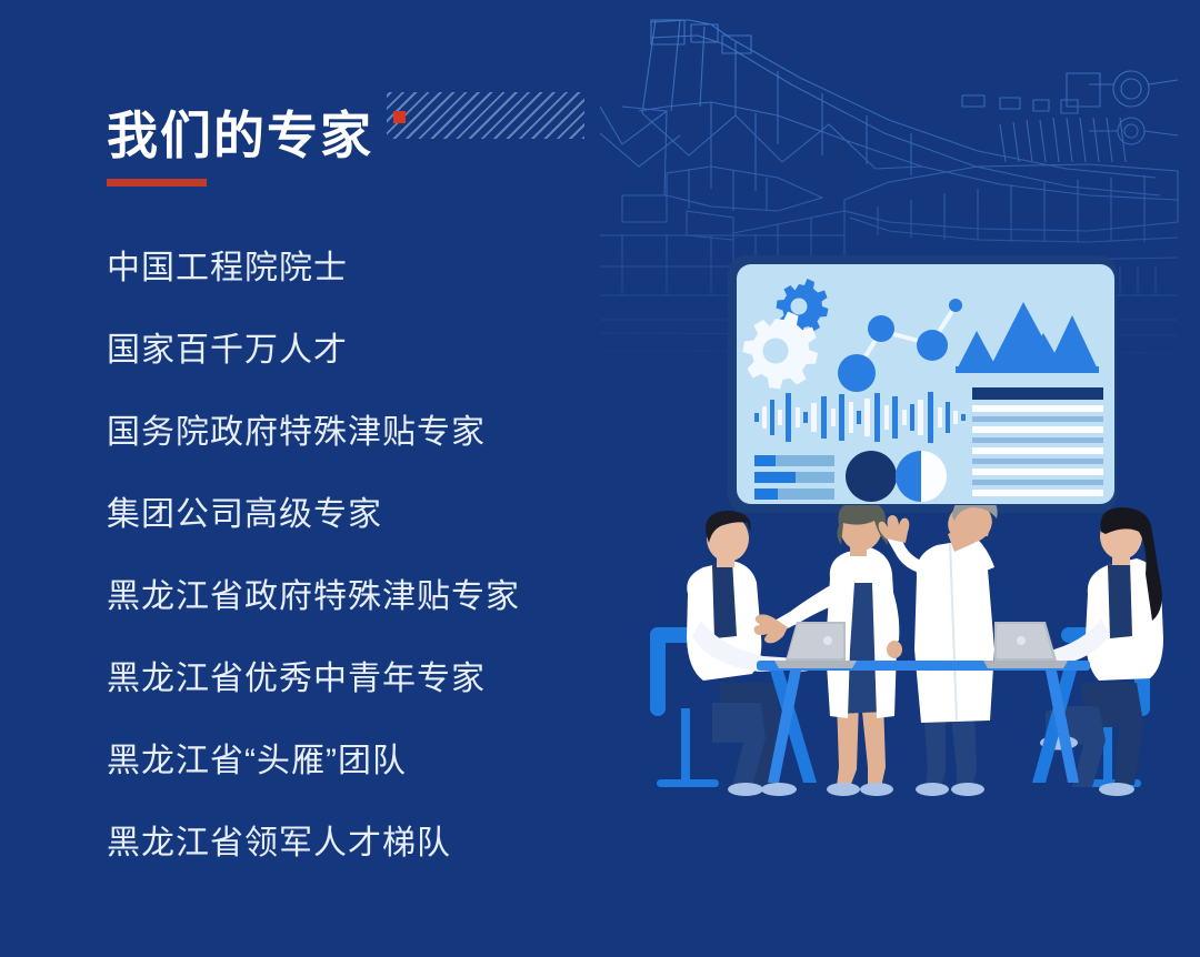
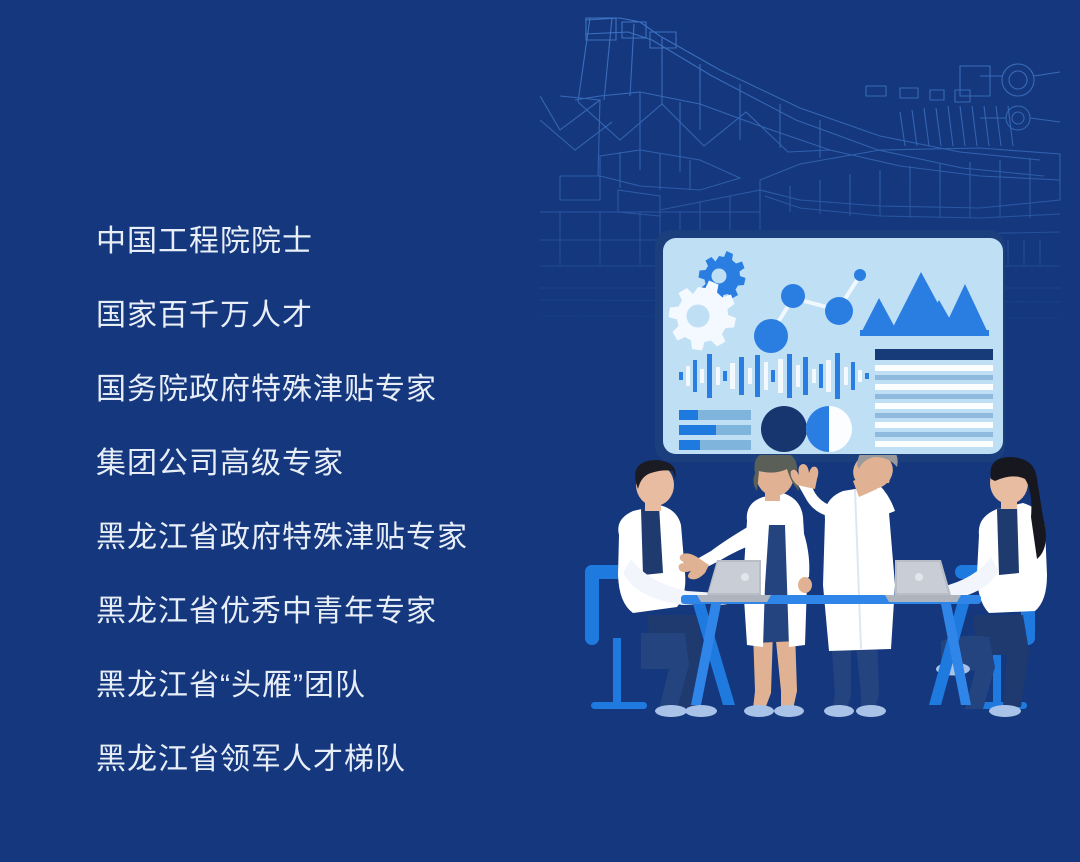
- 我们的专家
  中国工程院院士
  国家百千万人才
  国务院政府特殊津贴专家
  集团公司高级专家
  黑龙江省政府特殊津贴专家
  黑龙江省优秀中青年专家
  黑龙江省“头雁”团队
  黑龙江省领军人才梯队
